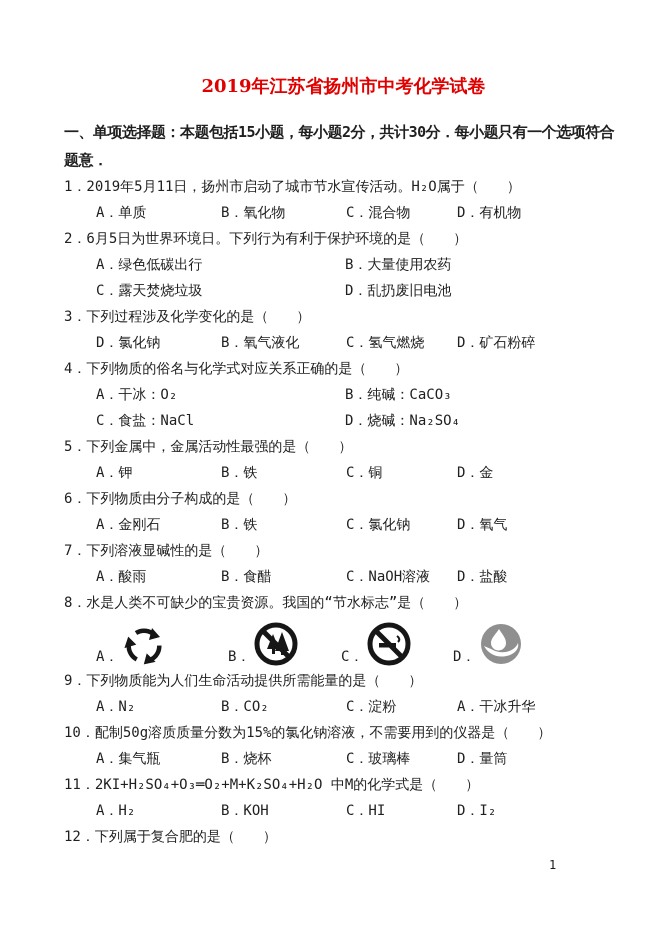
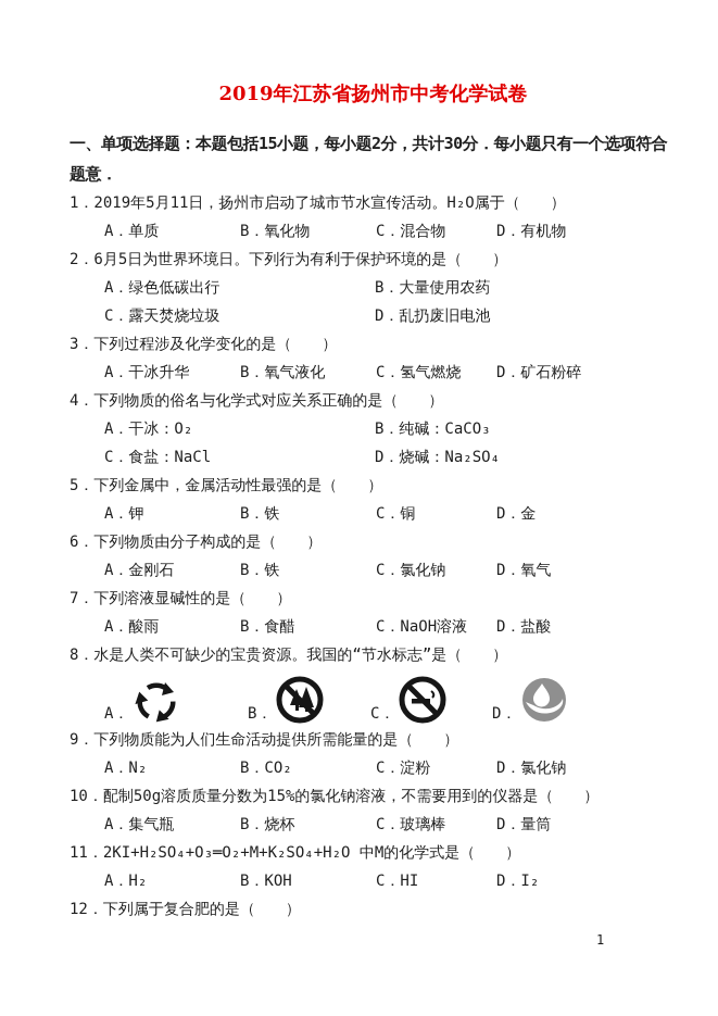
  2019年江苏省扬州市中考化学试卷
  一、单项选择题：本题包括15小题，每小题2分，共计30分．每小题只有一个选项符合
  题意．
  1．2019年5月11日，扬州市启动了城市节水宣传活动。H₂O属于（ ）
  A．单质
  B．氧化物
  C．混合物
  D．有机物
  2．6月5日为世界环境日。下列行为有利于保护环境的是（ ）
  A．绿色低碳出行
  B．大量使用农药
  C．露天焚烧垃圾
  D．乱扔废旧电池
  3．下列过程涉及化学变化的是（ ）
- D．氯化钠
+ A．干冰升华
  B．氧气液化
  C．氢气燃烧
  D．矿石粉碎
  4．下列物质的俗名与化学式对应关系正确的是（ ）
  A．干冰：O₂
  B．纯碱：CaCO₃
  C．食盐：NaCl
  D．烧碱：Na₂SO₄
  5．下列金属中，金属活动性最强的是（ ）
  A．钾
  B．铁
  C．铜
  D．金
  6．下列物质由分子构成的是（ ）
  A．金刚石
  B．铁
  C．氯化钠
  D．氧气
  7．下列溶液显碱性的是（ ）
  A．酸雨
  B．食醋
  C．NaOH溶液
  D．盐酸
  8．水是人类不可缺少的宝贵资源。我国的“节水标志”是（ ）
  A．
  B．
  C．
  D．
  9．下列物质能为人们生命活动提供所需能量的是（ ）
  A．N₂
  B．CO₂
  C．淀粉
- A．干冰升华
+ D．氯化钠
  10．配制50g溶质质量分数为15%的氯化钠溶液，不需要用到的仪器是（ ）
  A．集气瓶
  B．烧杯
  C．玻璃棒
  D．量筒
  11．2KI+H₂SO₄+O₃═O₂+M+K₂SO₄+H₂O 中M的化学式是（ ）
  A．H₂
  B．KOH
  C．HI
  D．I₂
  12．下列属于复合肥的是（ ）
  1
